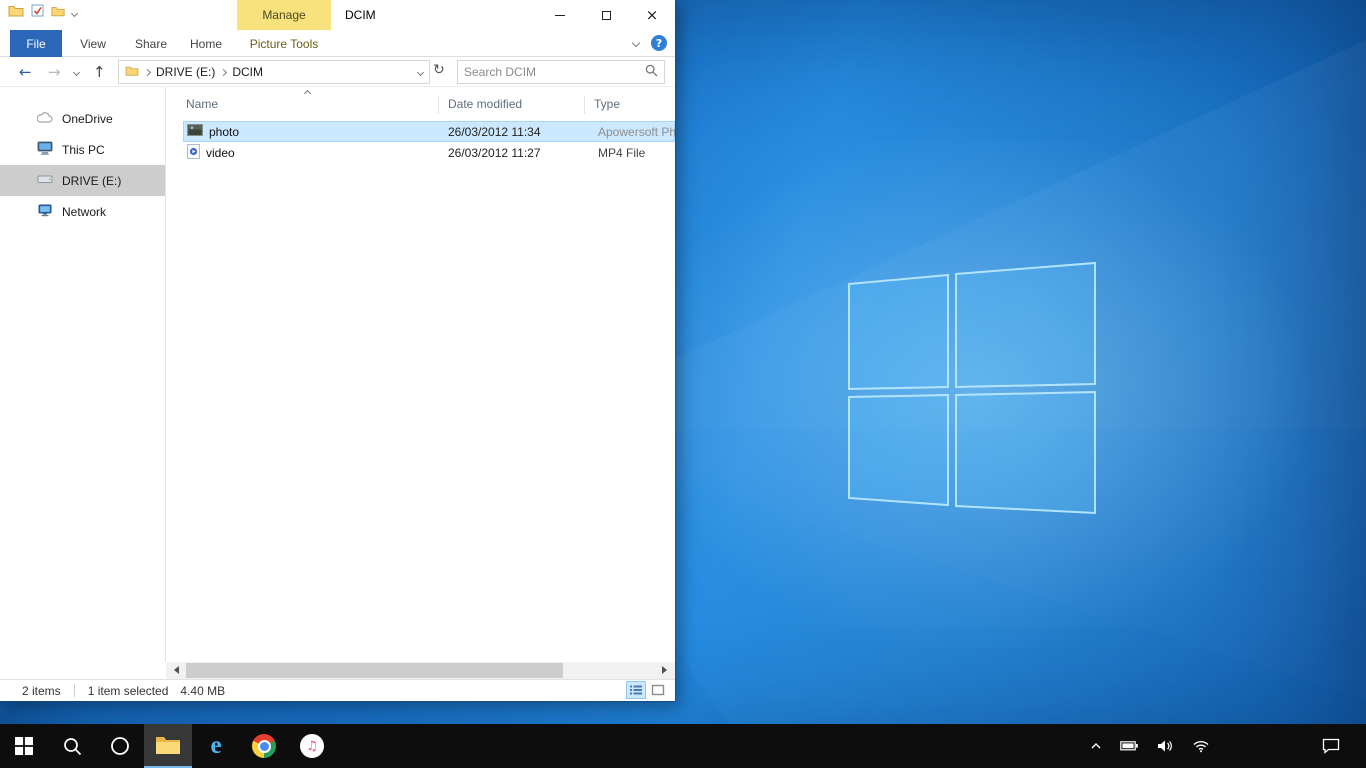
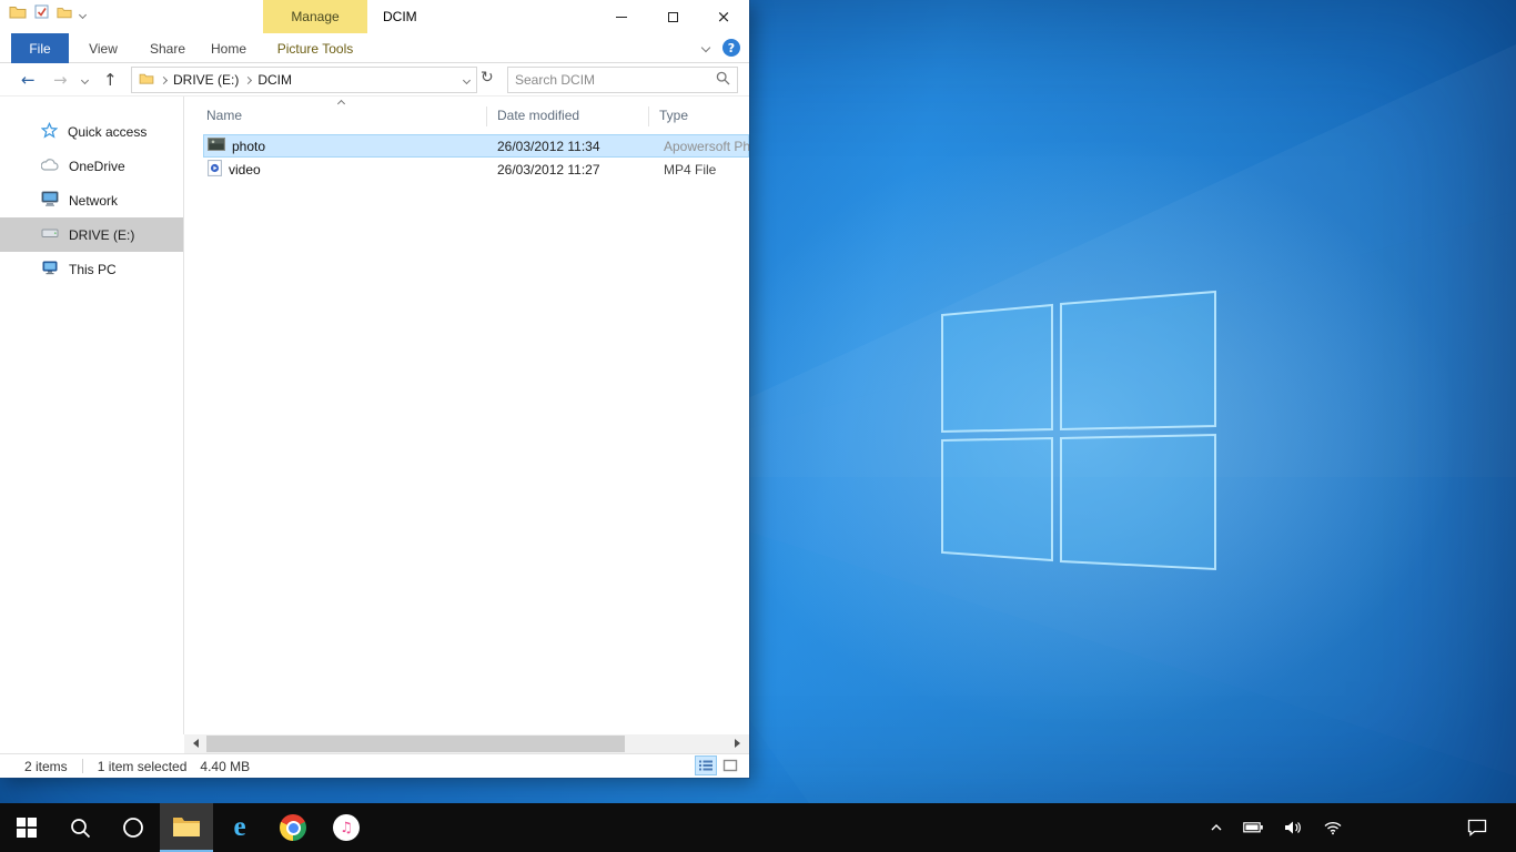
  Manage
  DCIM
  ×
  File
  View
  Share
  Home
  Picture Tools
  ?
  ←
  →
  ↑
  DRIVE (E:)
  DCIM
  ↻
  Search DCIM
+ Quick access
  OneDrive
- This PC
+ Network
  DRIVE (E:)
- Network
+ This PC
  Name
  Date modified
  Type
  photo
  26/03/2012 11:34
  Apowersoft Ph
  video
  26/03/2012 11:27
  MP4 File
  2 items
  1 item selected
  4.40 MB
  e
  ♫
